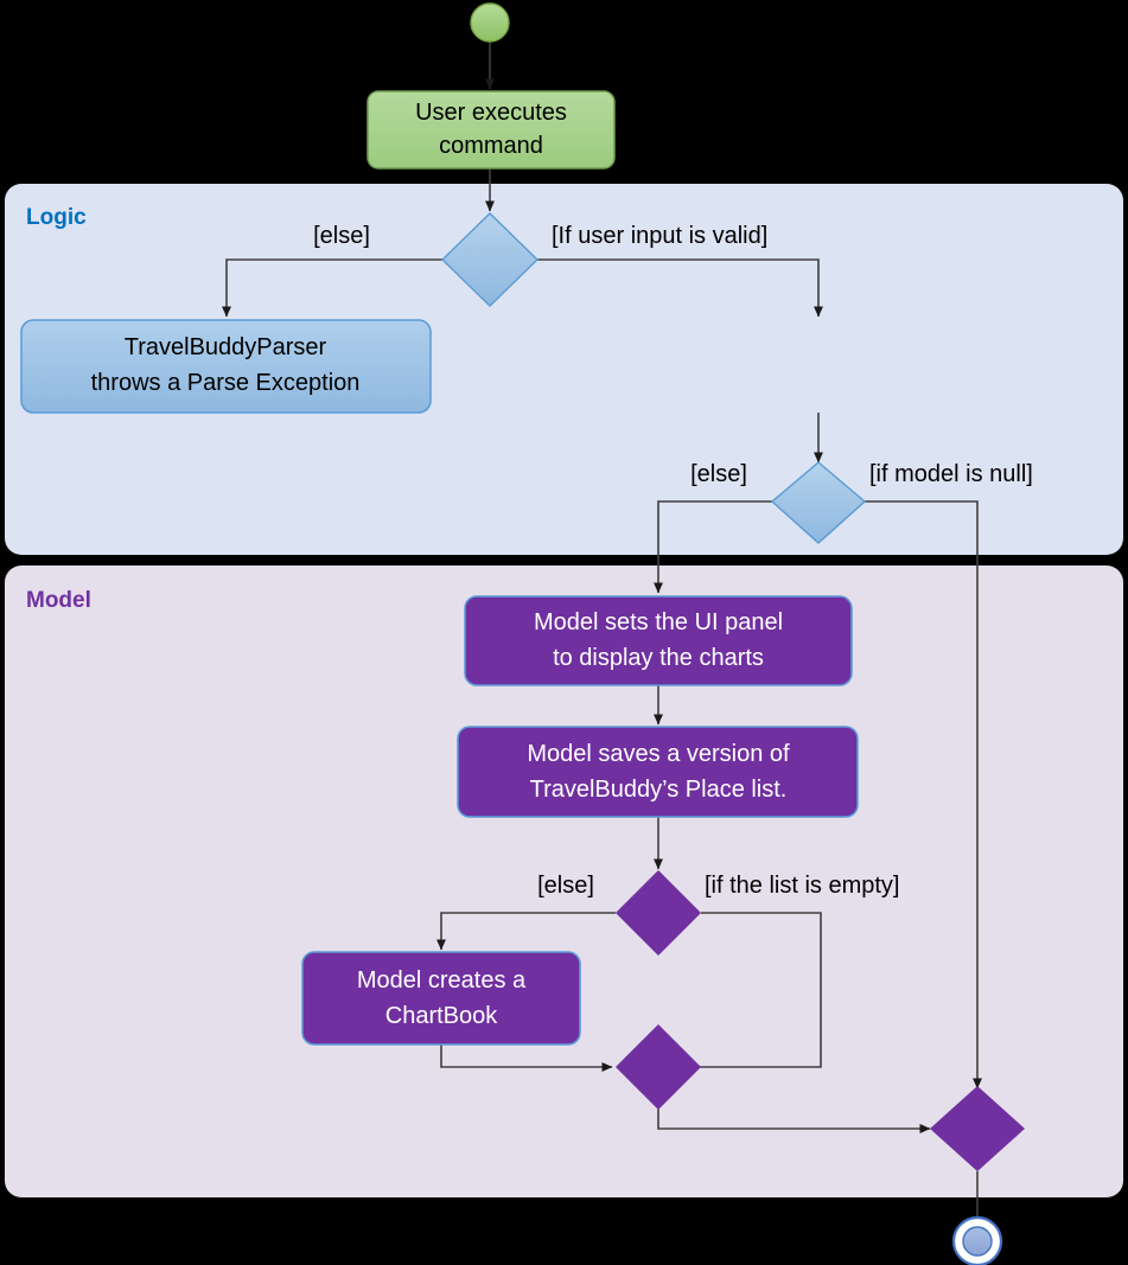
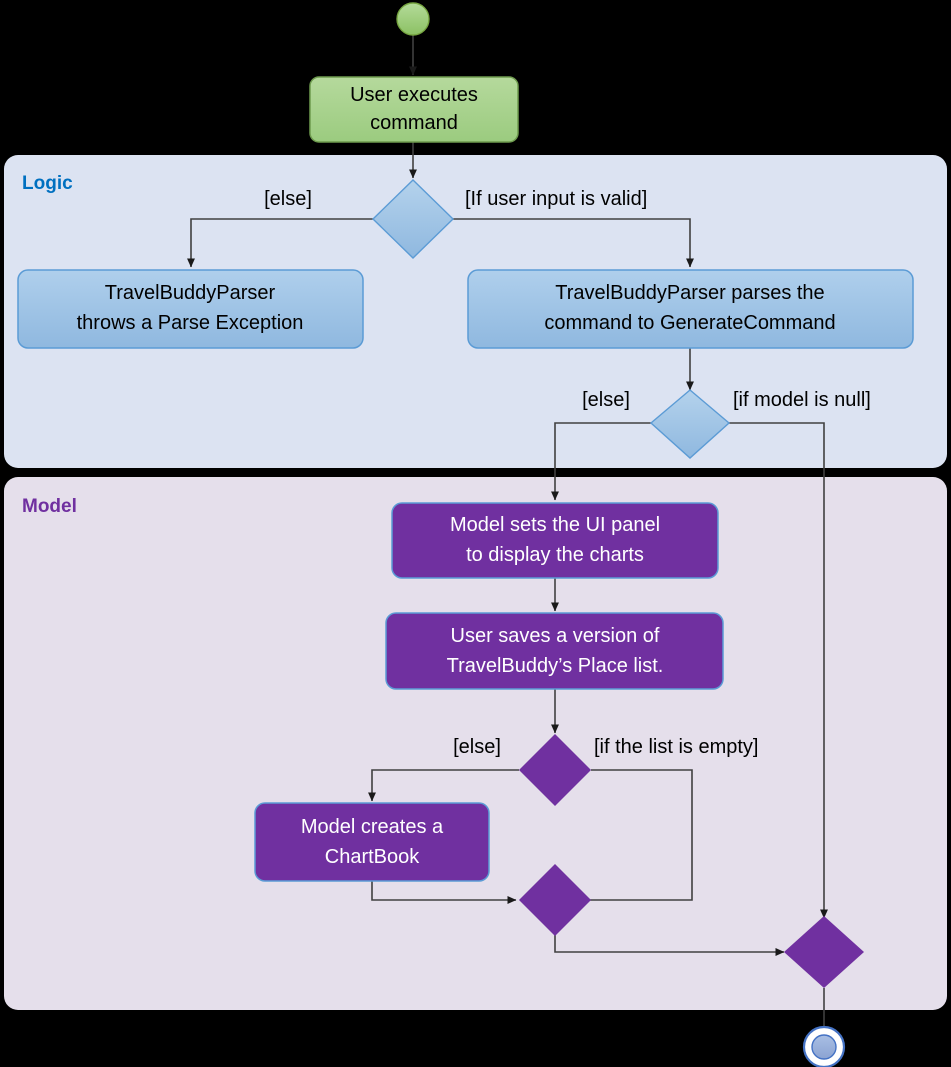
  Logic
  Model
  User executes
  command
  [else]
  [If user input is valid]
  TravelBuddyParser
  throws a Parse Exception
+ TravelBuddyParser parses the
+ command to GenerateCommand
  [else]
  [if model is null]
  Model sets the UI panel
  to display the charts
- Model saves a version of
+ User saves a version of
  TravelBuddy’s Place list.
  [else]
  [if the list is empty]
  Model creates a
  ChartBook
